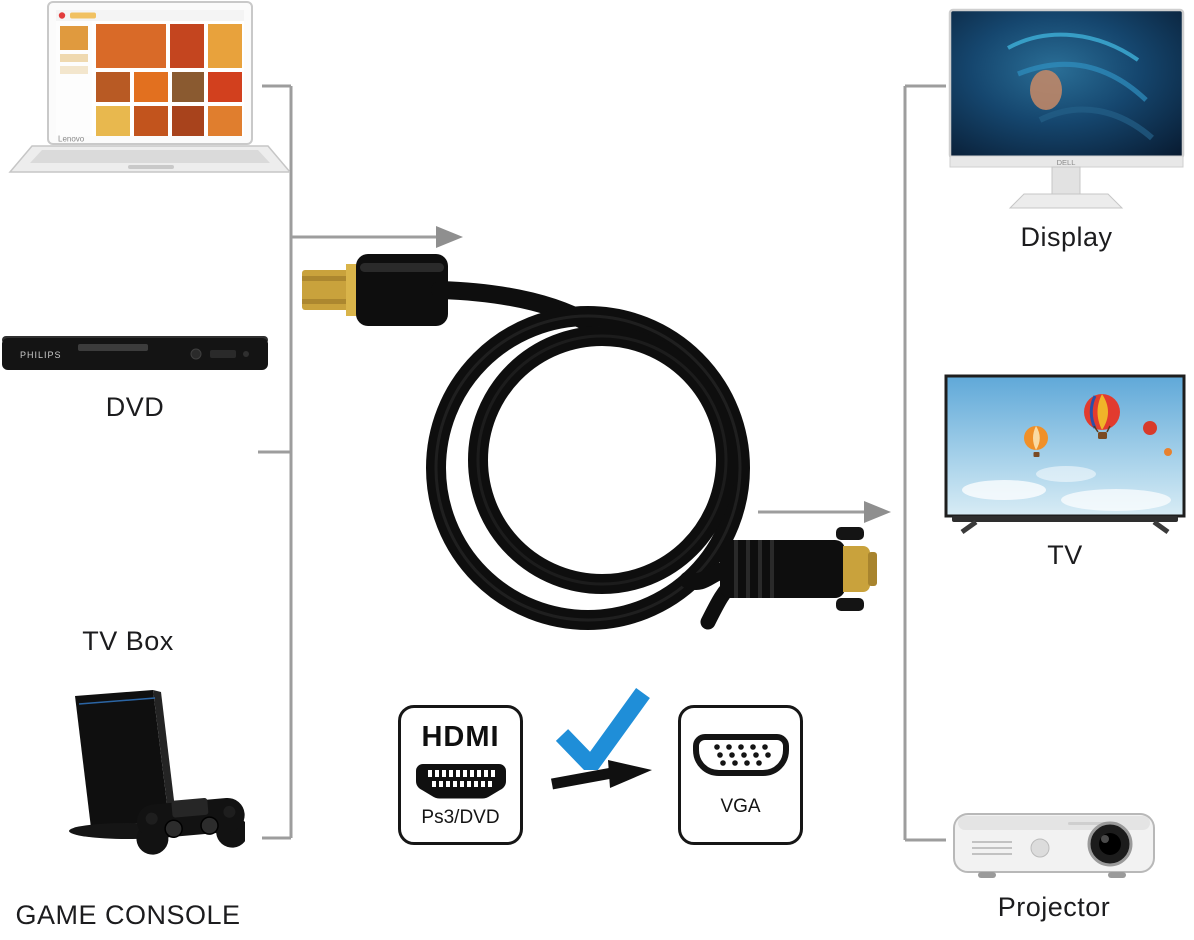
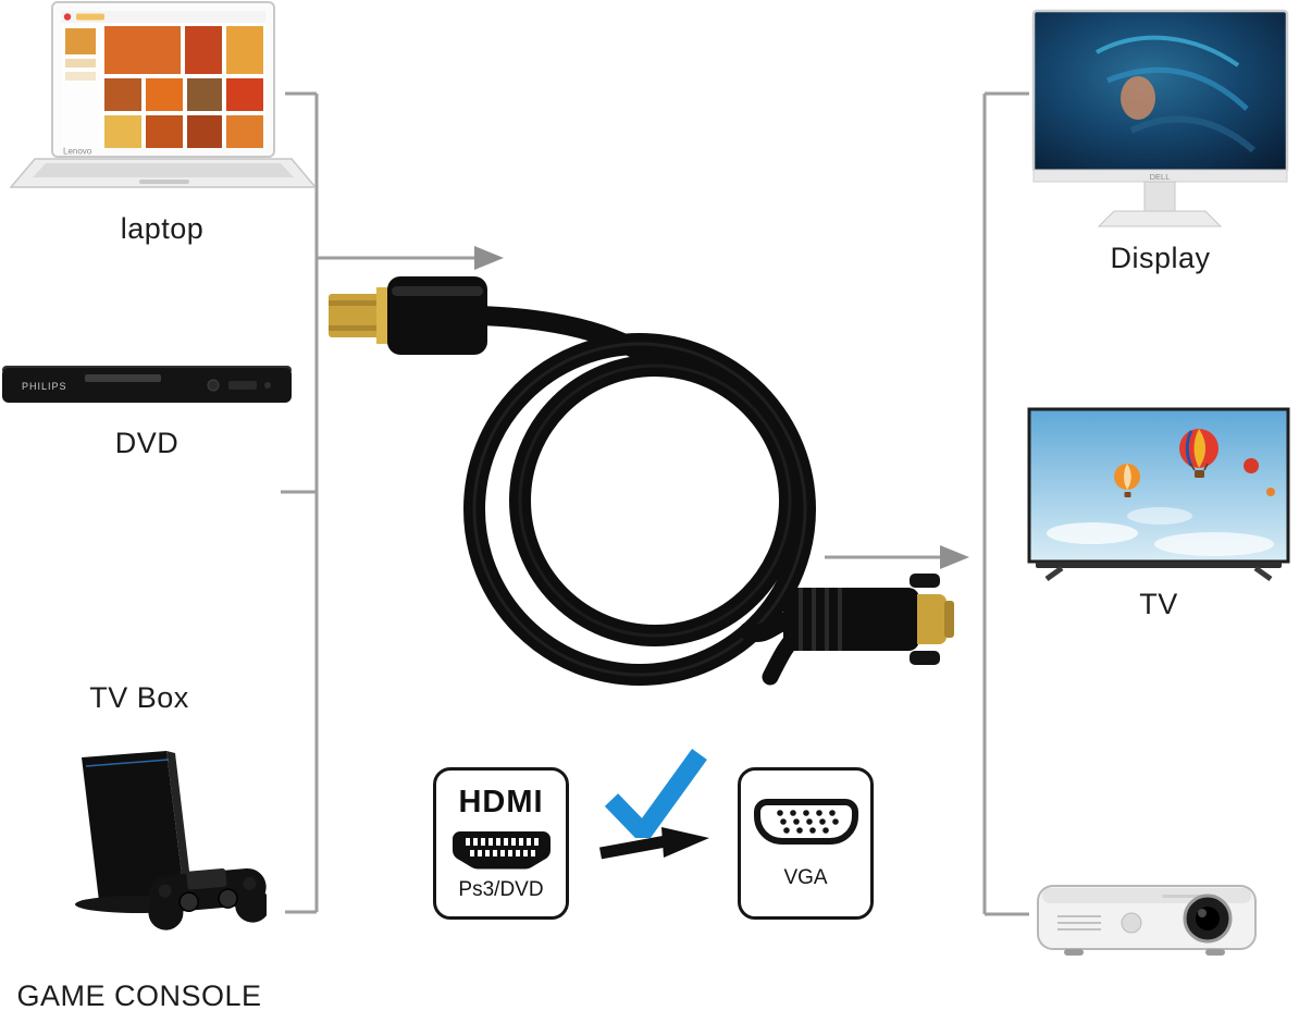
  Lenovo
+ laptop
  PHILIPS
  DVD
  TV Box
  GAME CONSOLE
  HDMI
  Ps3/DVD
  VGA
  DELL
  Display
  TV
- Projector
